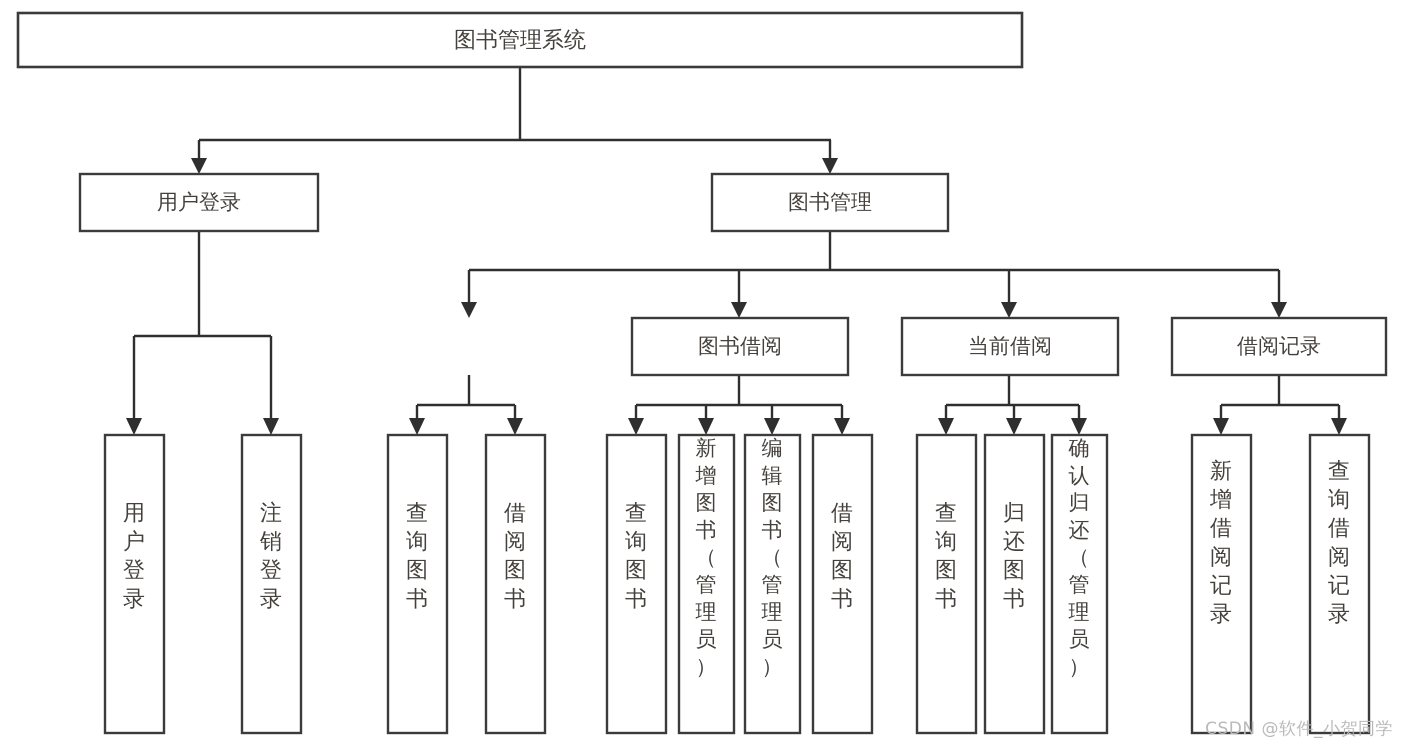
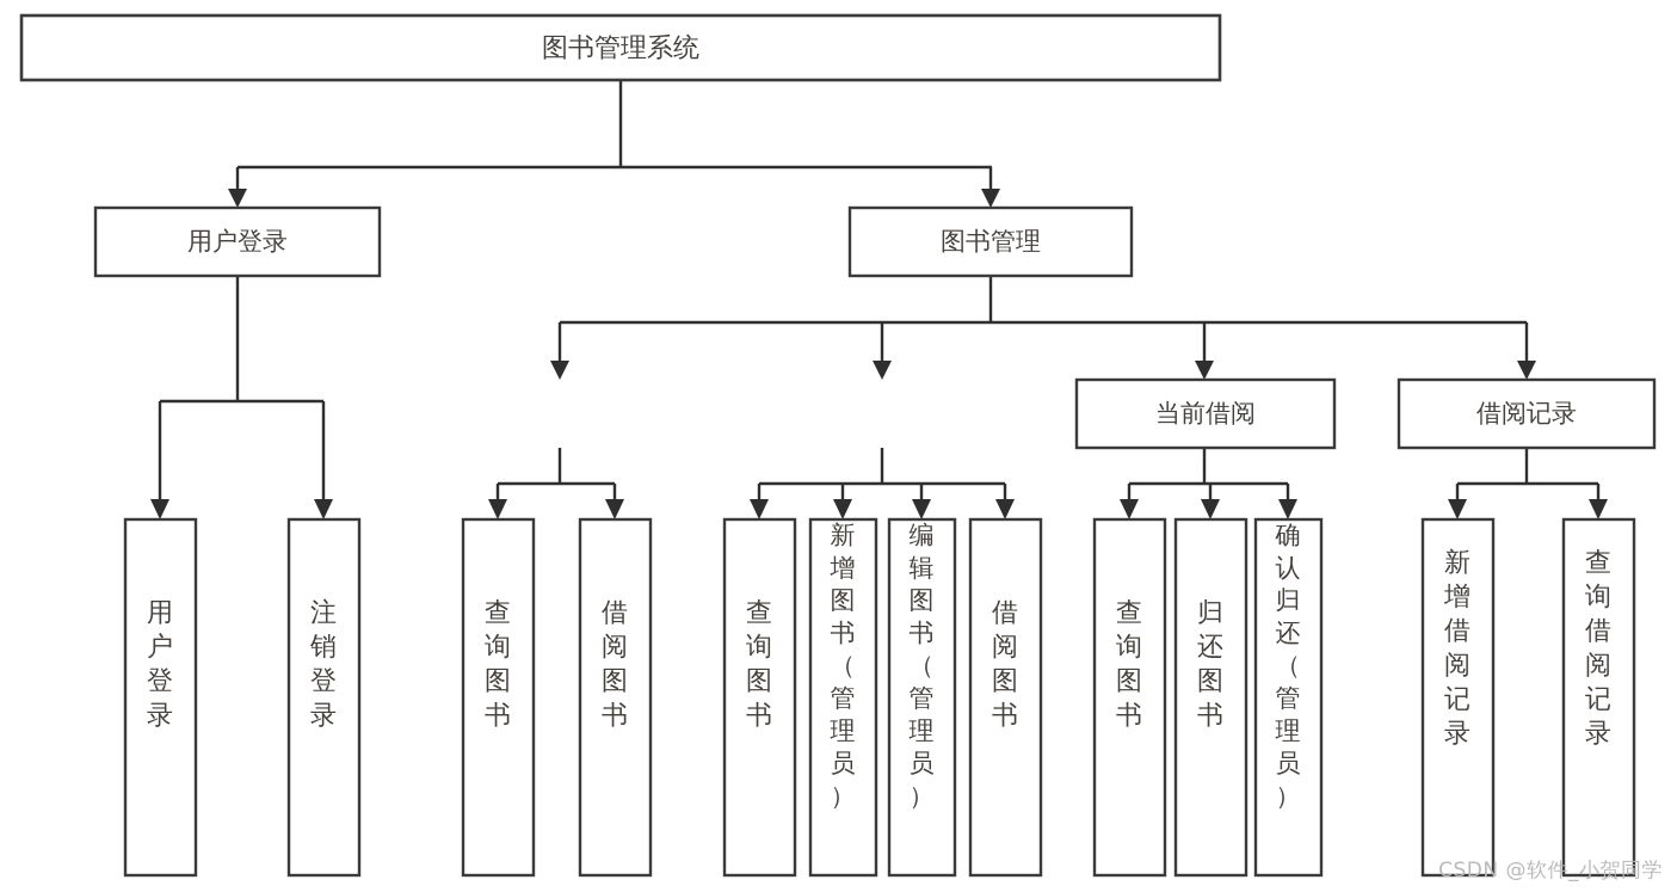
  图书管理系统
  用户登录
  图书管理
- 图书借阅
  当前借阅
  借阅记录
  用户登录
  注销登录
  查询图书
  借阅图书
  查询图书
  新增图书（管理员）
  编辑图书（管理员）
  借阅图书
  查询图书
  归还图书
  确认归还（管理员）
  新增借阅记录
  查询借阅记录
  CSDN @软件_小贺同学
